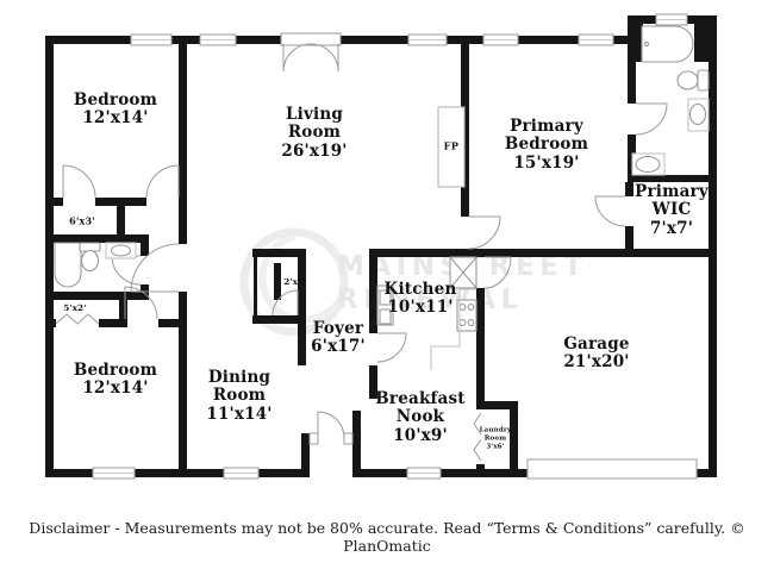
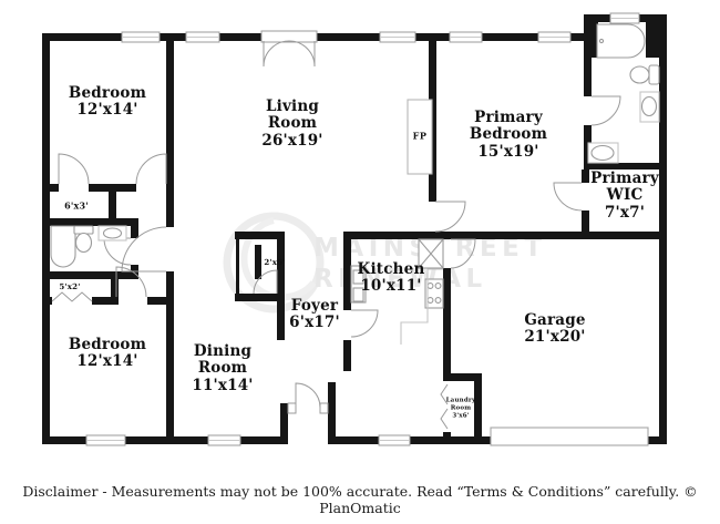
  MAINTREET
  RNEAL
  Bedroom
  12'x14'
  Living
  Room
  26'x19'
  Primary
  Bedroom
  15'x19'
  Primary
  WIC
  7'x7'
  FP
  Kitchen
  10'x11'
  Foyer
  6'x17'
  Dining
  Room
  11'x14'
  Bedroom
  12'x14'
- Breakfast
- Nook
- 10'x9'
  Garage
  21'x20'
  6'x3'
  5'x2'
  2'x6'
- Disclaimer - Measurements may not be 80% accurate. Read “Terms & Conditions” carefully. © PlanOmatic
+ Disclaimer - Measurements may not be 100% accurate. Read “Terms & Conditions” carefully. © PlanOmatic
